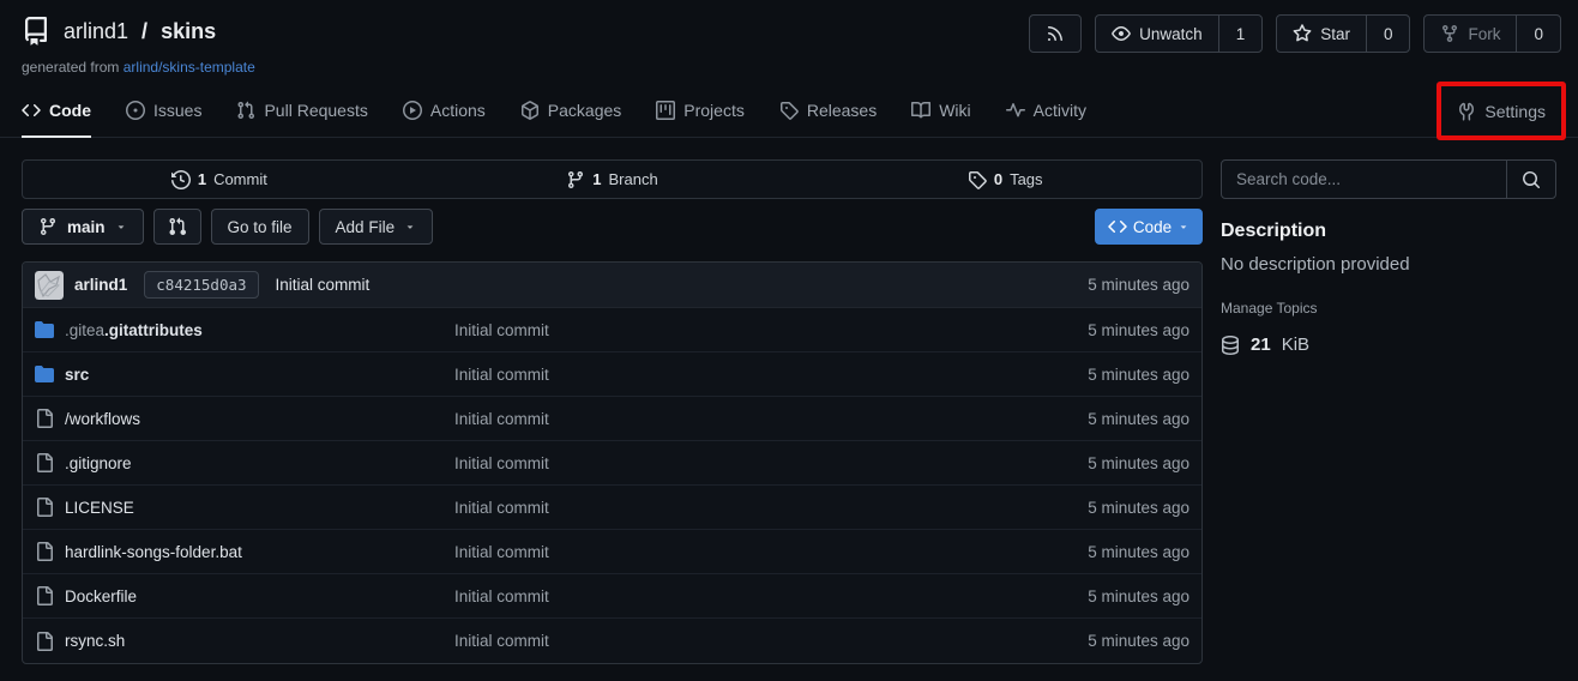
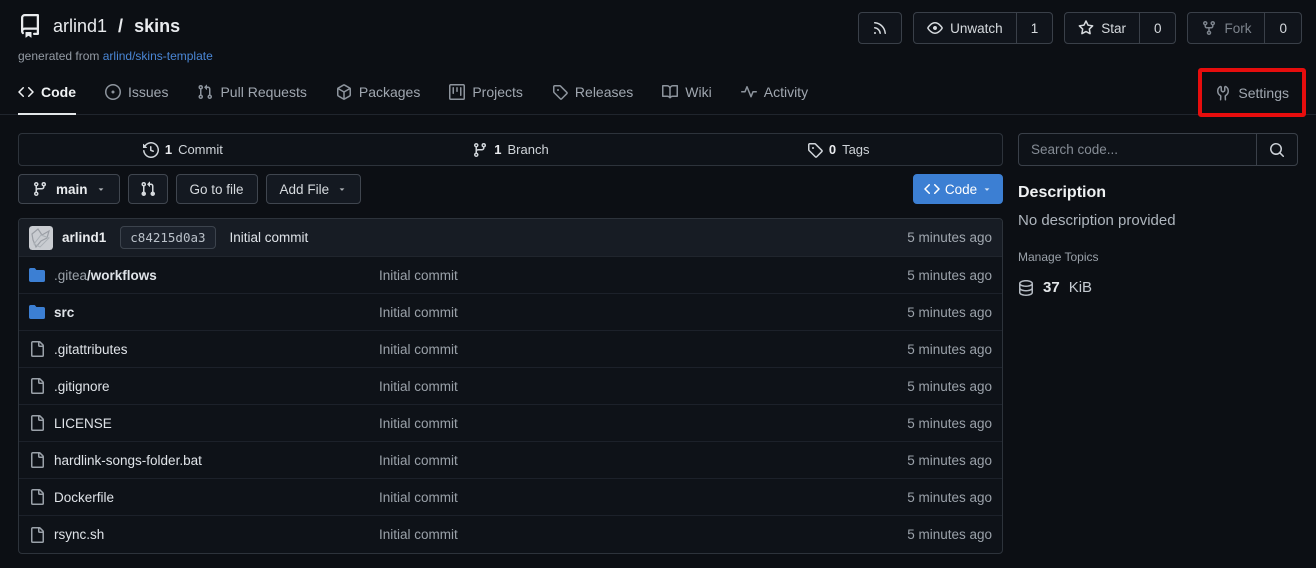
  arlind1
  /
  skins
  generated from arlind/skins-template
  Unwatch
  1
  Star
  0
  Fork
  0
  Code
  Issues
  Pull Requests
- Actions
  Packages
  Projects
  Releases
  Wiki
  Activity
  Settings
  1
  Commit
  1
  Branch
  0
  Tags
  main
  Go to file
  Add File
  Code
  arlind1
  c84215d0a3
  Initial commit
  5 minutes ago
- .gitea.gitattributes
+ .gitea/workflows
  Initial commit
  5 minutes ago
  src
  Initial commit
  5 minutes ago
- /workflows
+ .gitattributes
  Initial commit
  5 minutes ago
  .gitignore
  Initial commit
  5 minutes ago
  LICENSE
  Initial commit
  5 minutes ago
  hardlink-songs-folder.bat
  Initial commit
  5 minutes ago
  Dockerfile
  Initial commit
  5 minutes ago
  rsync.sh
  Initial commit
  5 minutes ago
  Search code...
  Description
  No description provided
  Manage Topics
- 21
+ 37
  KiB
